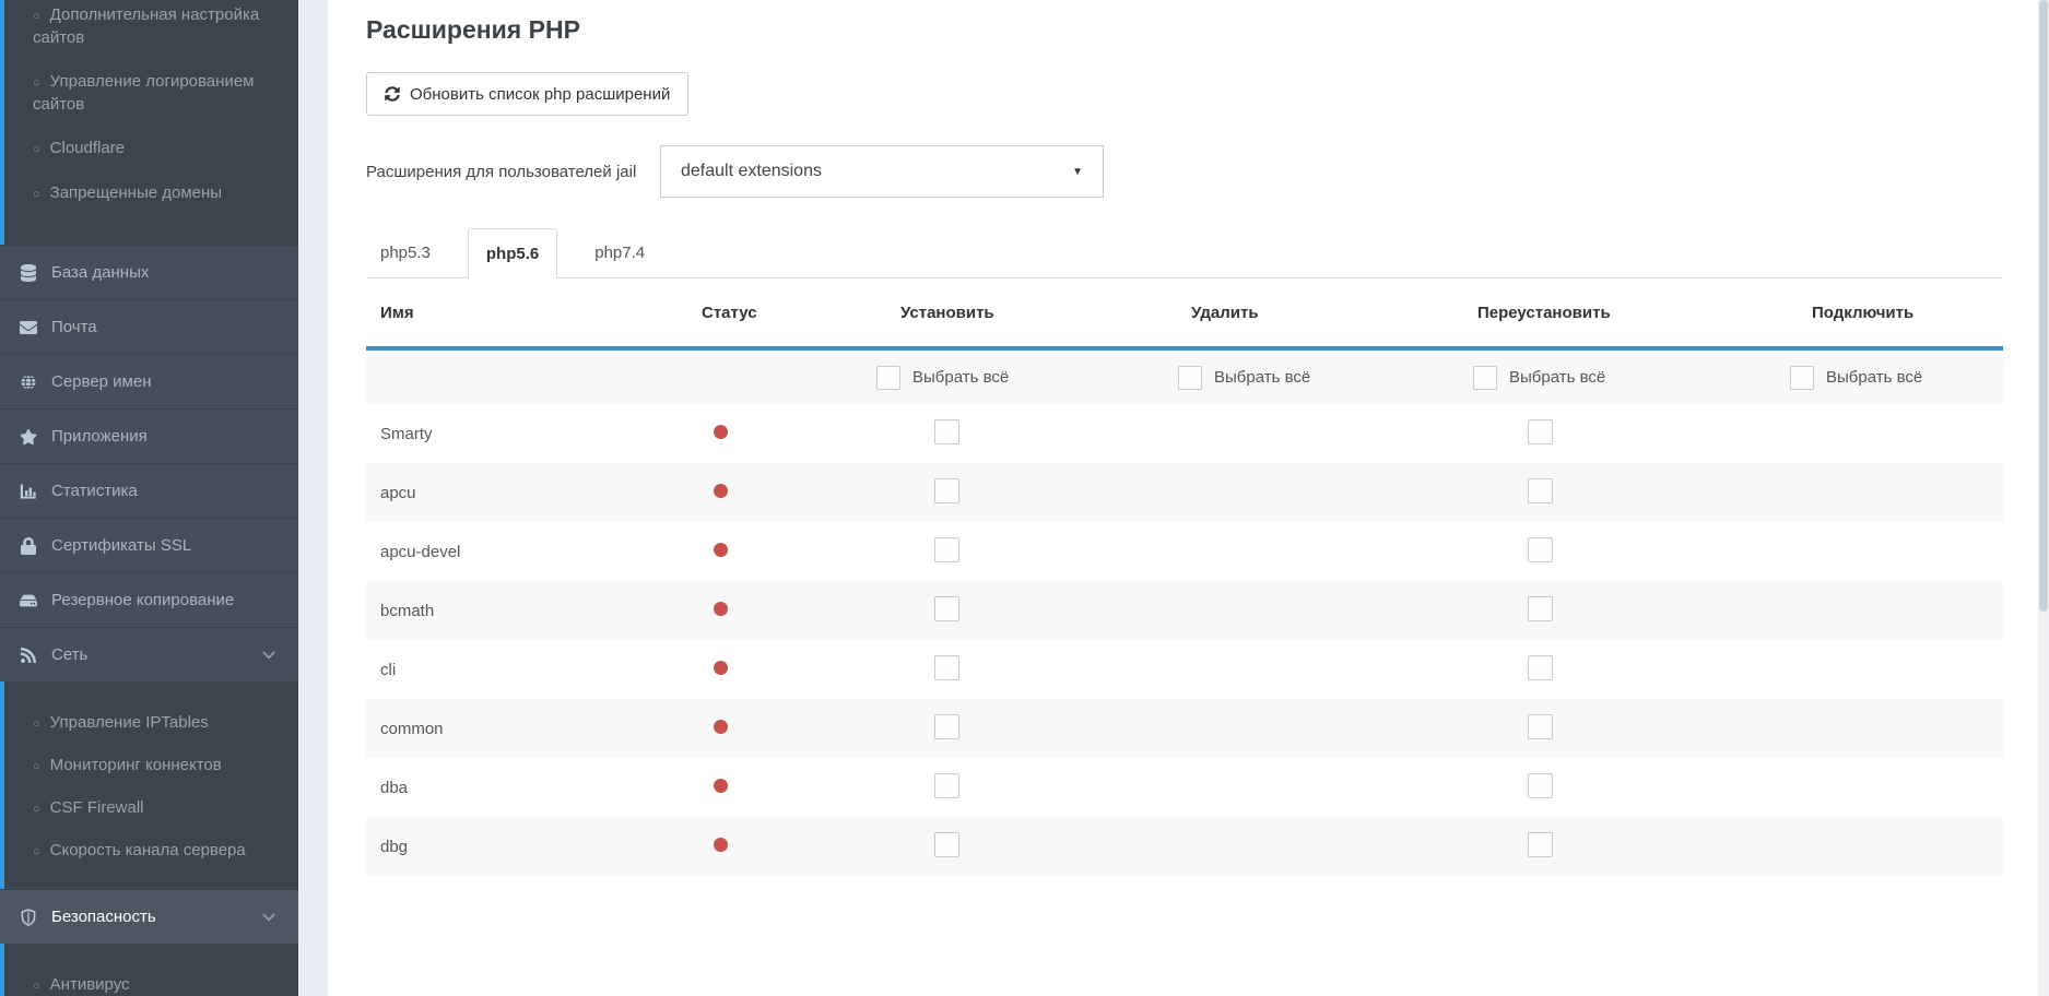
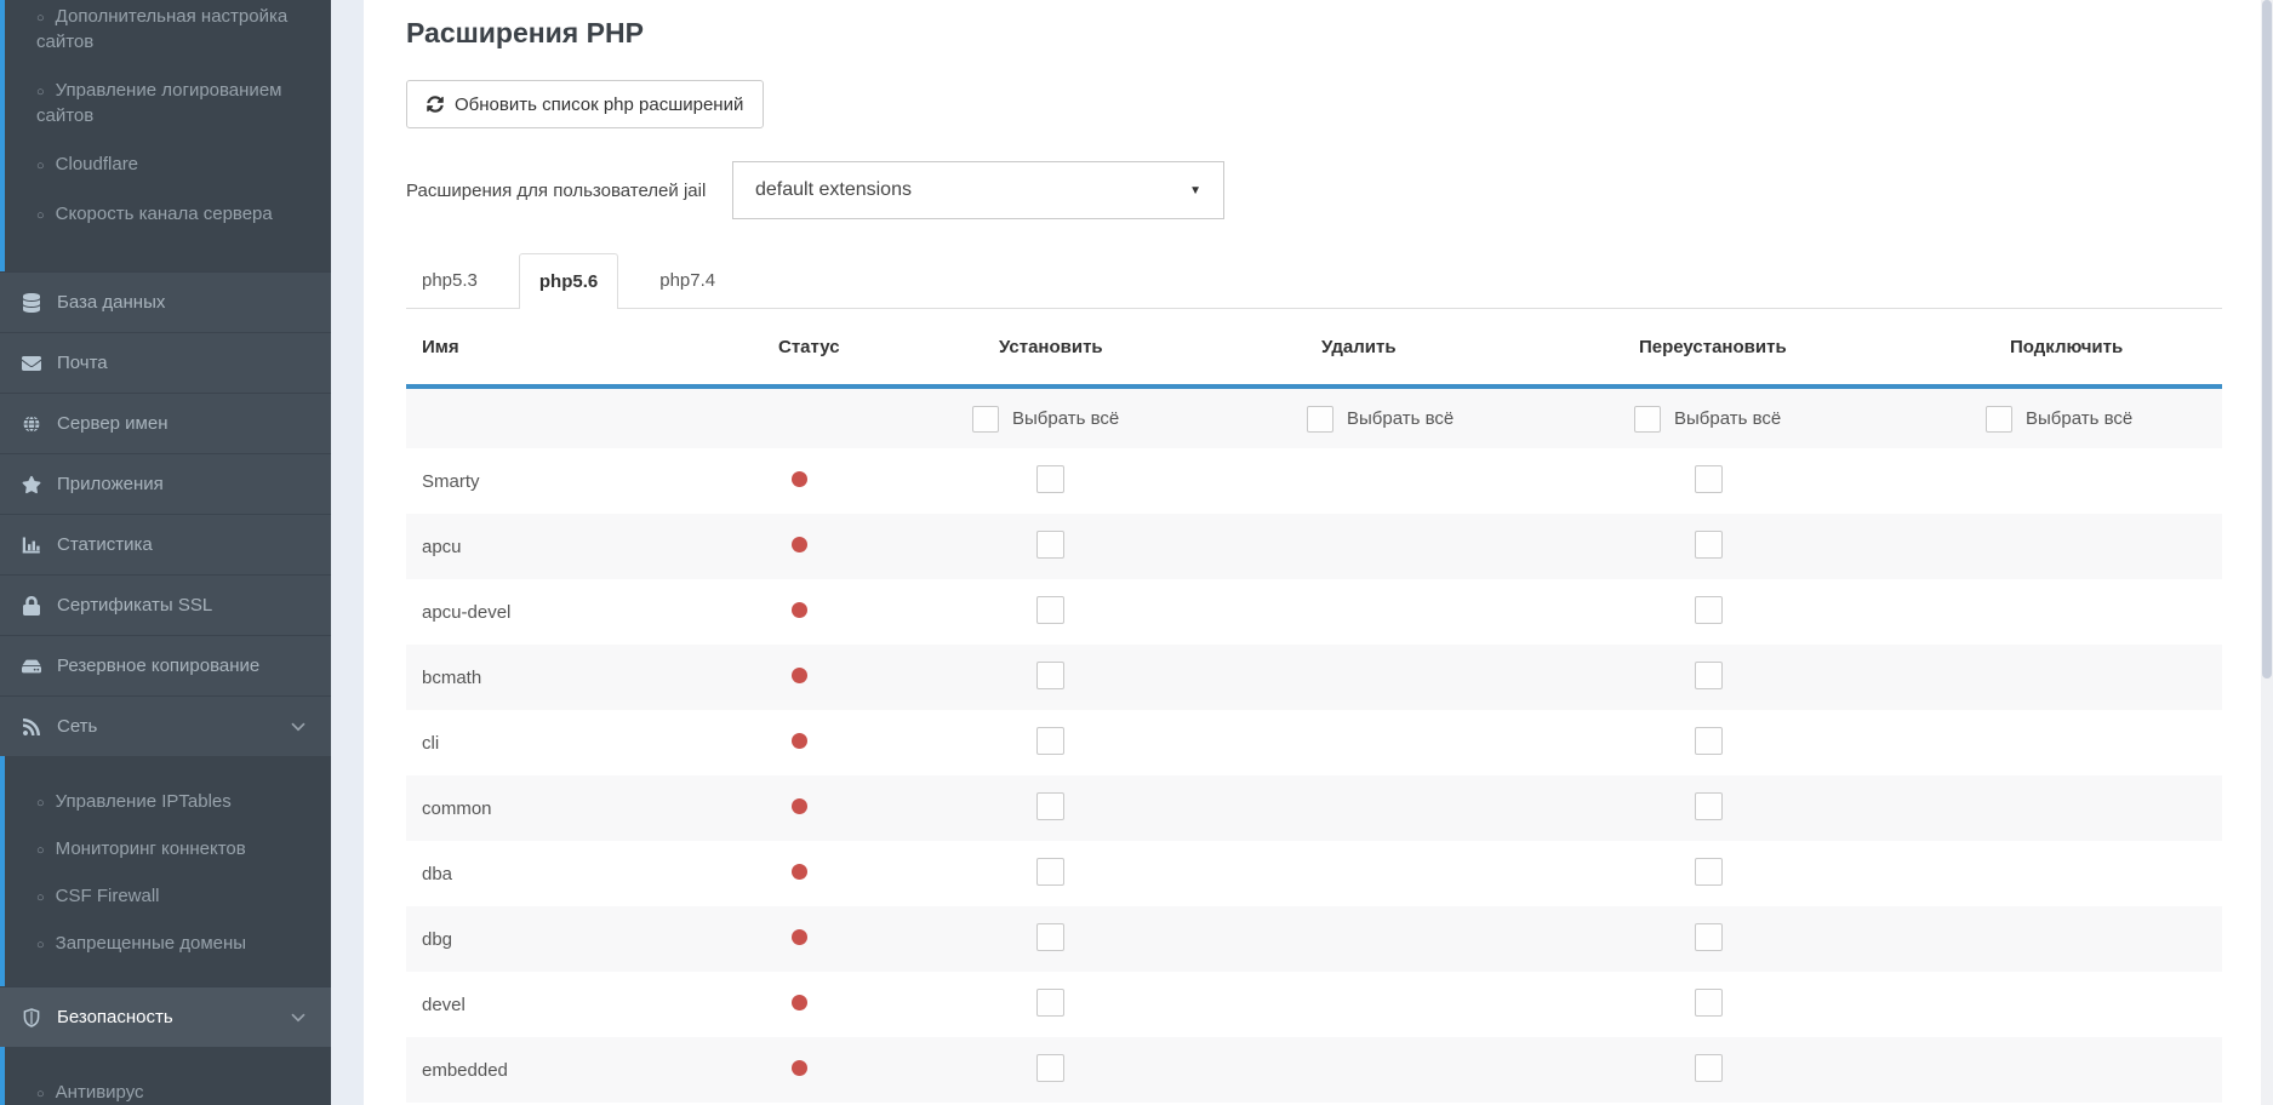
  ○ Дополнительная настройка сайтов
  ○ Управление логированием сайтов
  ○ Cloudflare
- ○ Запрещенные домены
+ ○ Скорость канала сервера
  База данных
  Почта
  Сервер имен
  Приложения
  Статистика
  Сертификаты SSL
  Резервное копирование
  Сеть
  ○ Управление IPTables
  ○ Мониторинг коннектов
  ○ CSF Firewall
- ○ Скорость канала сервера
+ ○ Запрещенные домены
  Безопасность
  ○ Антивирус
  Расширения PHP
  Обновить список php расширений
  Расширения для пользователей jail
  default extensions
  ▼
  php5.3
  php5.6
  php7.4
  Имя
  Статус
  Установить
  Удалить
  Переустановить
  Подключить
  Выбрать всё
  Выбрать всё
  Выбрать всё
  Выбрать всё
  Smarty
  apcu
  apcu-devel
  bcmath
  cli
  common
  dba
  dbg
+ devel
+ embedded
